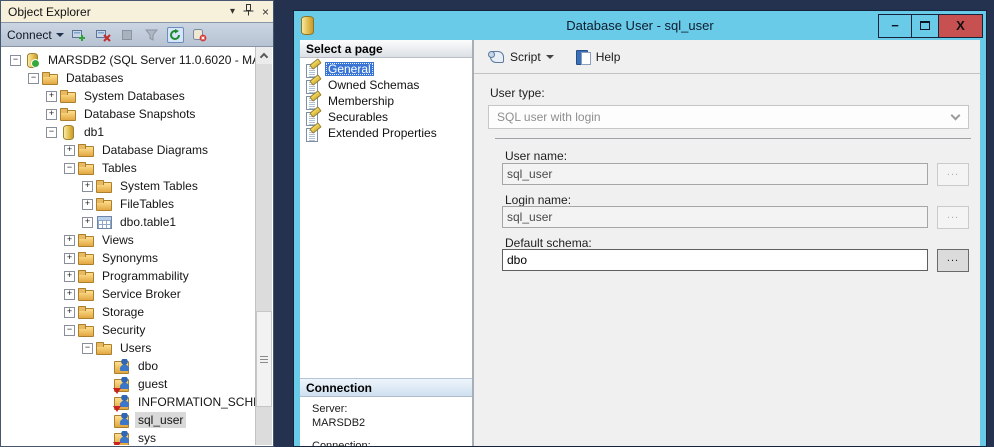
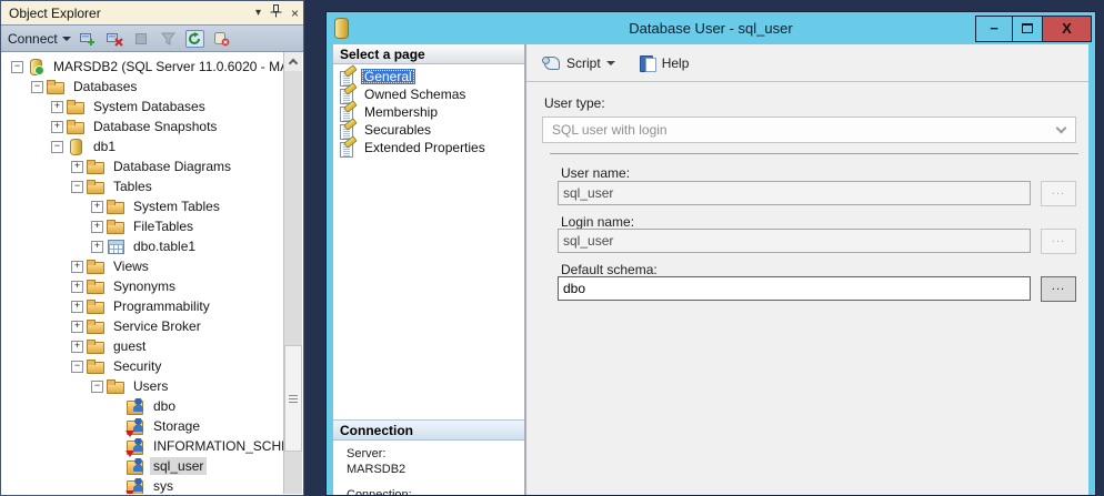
  Object Explorer
  ▾
  ×
  Connect
  MARSDB2 (SQL Server 11.0.6020 - M
  Databases
  System Databases
  Database Snapshots
  db1
  Database Diagrams
  Tables
  System Tables
  FileTables
  dbo.table1
  Views
  Synonyms
  Programmability
  Service Broker
- Storage
+ guest
  Security
  Users
  dbo
- guest
+ Storage
  INFORMATION_SCH
  sql_user
  sys
  Database User - sql_user
  −
  X
  Select a page
  General
  Owned Schemas
  Membership
  Securables
  Extended Properties
  Connection
  Server:
  MARSDB2
  Connection:
  Script
  Help
  User type:
  SQL user with login
  User name:
  sql_user
  ...
  Login name:
  sql_user
  ...
  Default schema:
  dbo
  ...
